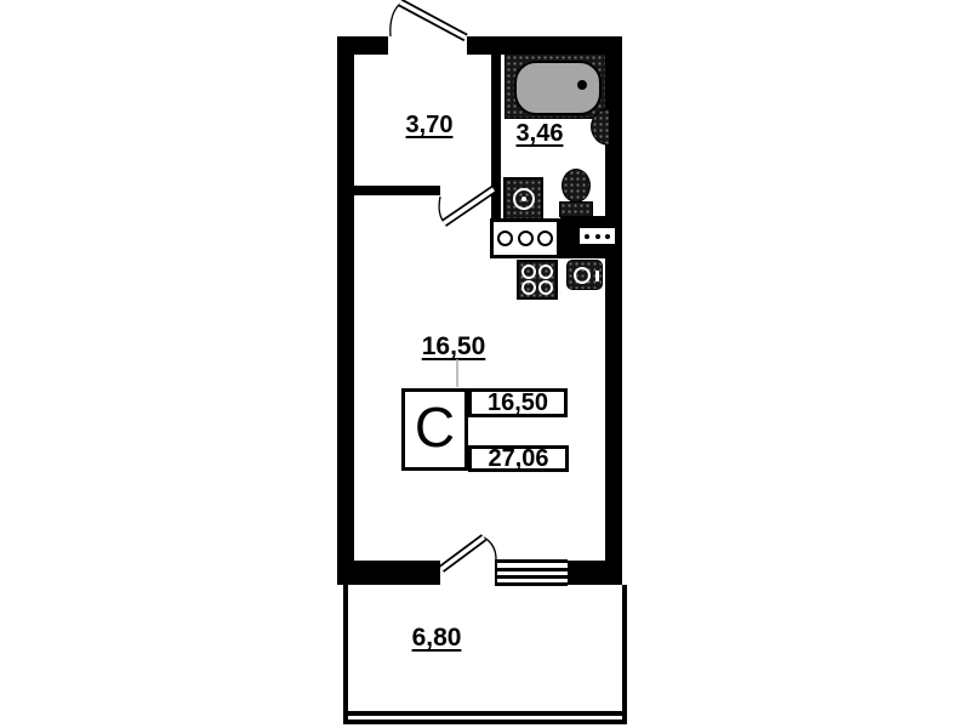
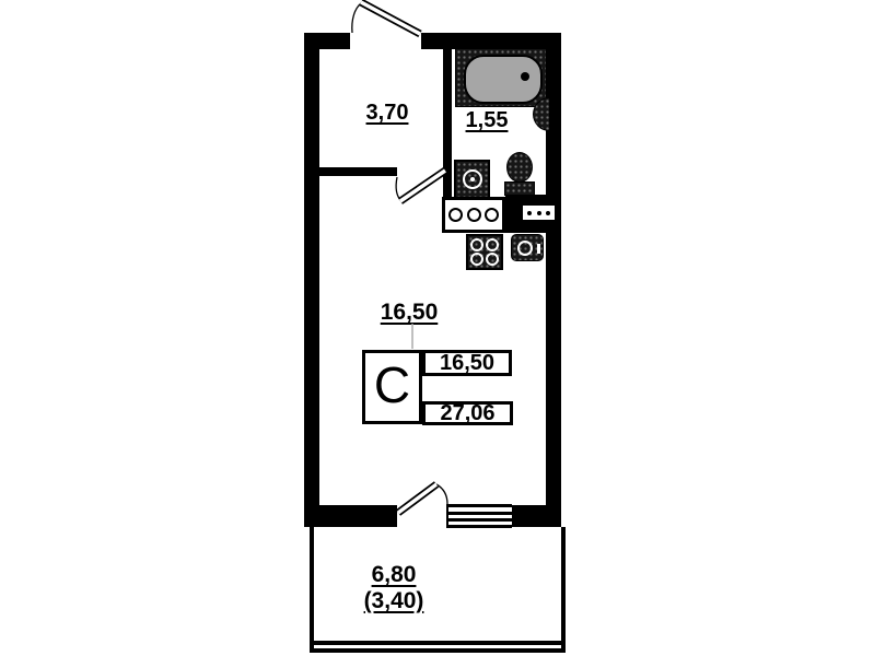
  3,70
- 3,46
+ 1,55
  16,50
  6,80
+ (3,40)
  С
  16,50
  27,06
